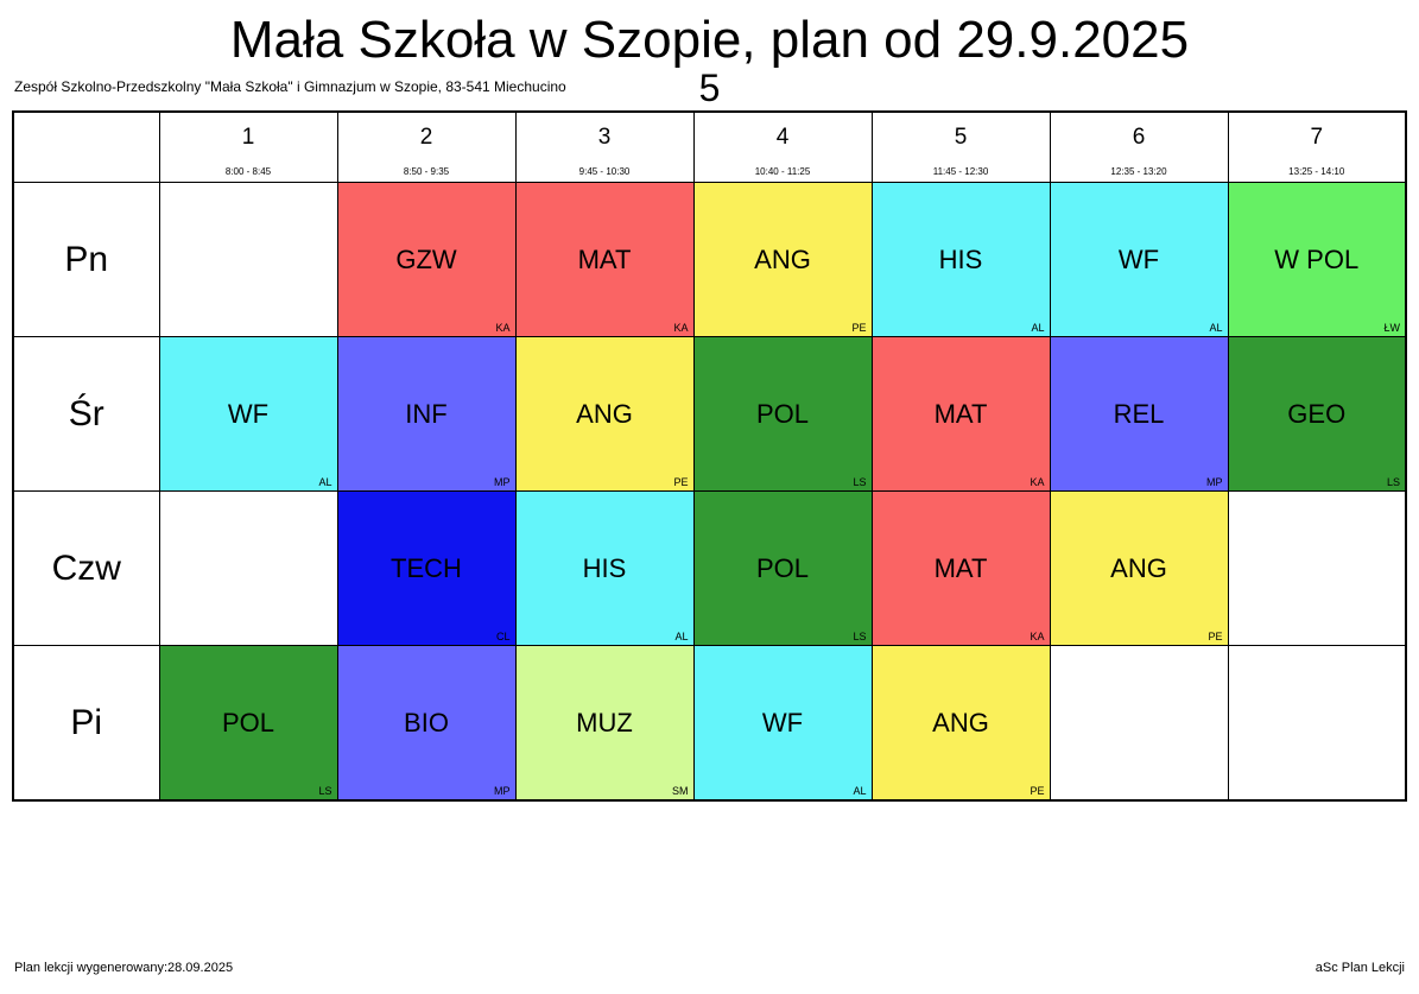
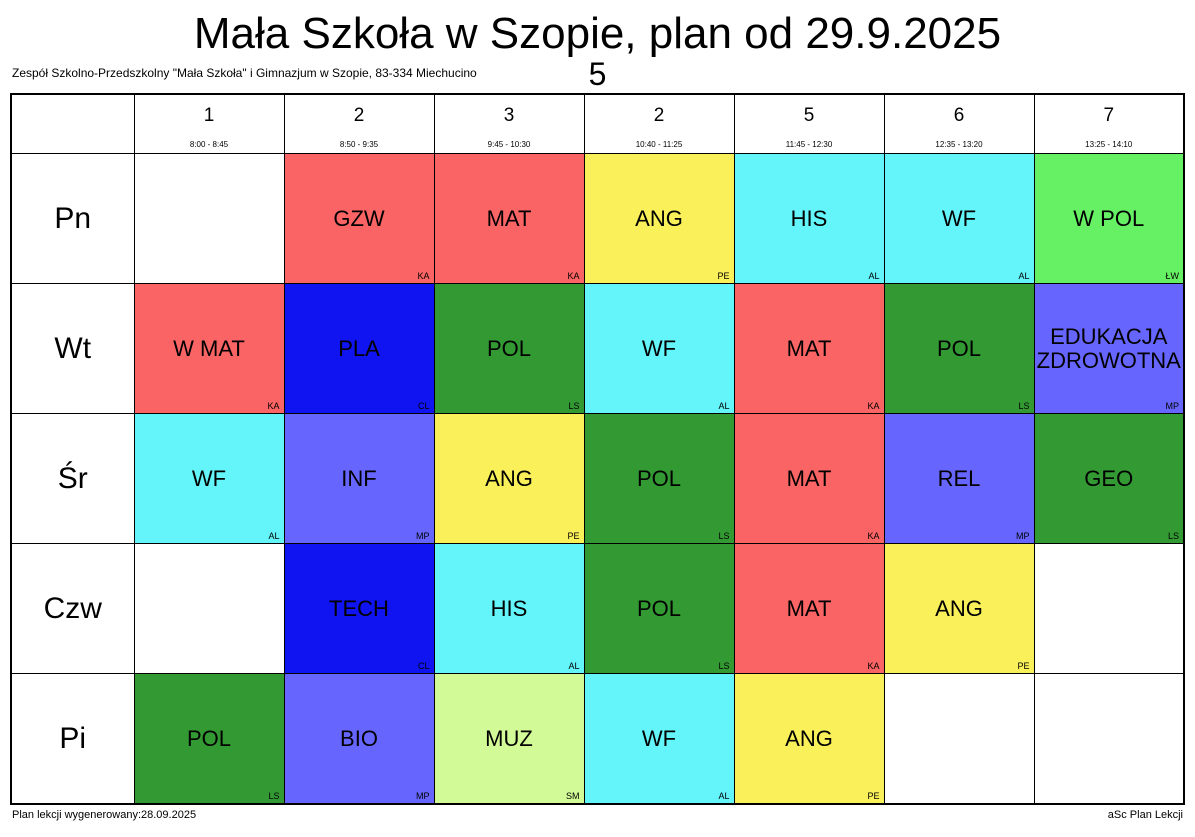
  Mała Szkoła w Szopie, plan od 29.9.2025
- Zespół Szkolno-Przedszkolny "Mała Szkoła" i Gimnazjum w Szopie, 83-541 Miechucino
+ Zespół Szkolno-Przedszkolny "Mała Szkoła" i Gimnazjum w Szopie, 83-334 Miechucino
  5
- 	18:00 - 8:45	28:50 - 9:35	39:45 - 10:30	410:40 - 11:25	511:45 - 12:30	612:35 - 13:20	713:25 - 14:10
+ 	18:00 - 8:45	28:50 - 9:35	39:45 - 10:30	210:40 - 11:25	511:45 - 12:30	612:35 - 13:20	713:25 - 14:10
  Pn		GZWKA	MATKA	ANGPE	HISAL	WFAL	W POLŁW
+ Wt	W MATKA	PLACL	POLLS	WFAL	MATKA	POLLS	EDUKACJA ZDROWOTNAMP
  Śr	WFAL	INFMP	ANGPE	POLLS	MATKA	RELMP	GEOLS
  Czw		TECHCL	HISAL	POLLS	MATKA	ANGPE
  Pi	POLLS	BIOMP	MUZSM	WFAL	ANGPE
  Plan lekcji wygenerowany:28.09.2025
  aSc Plan Lekcji
